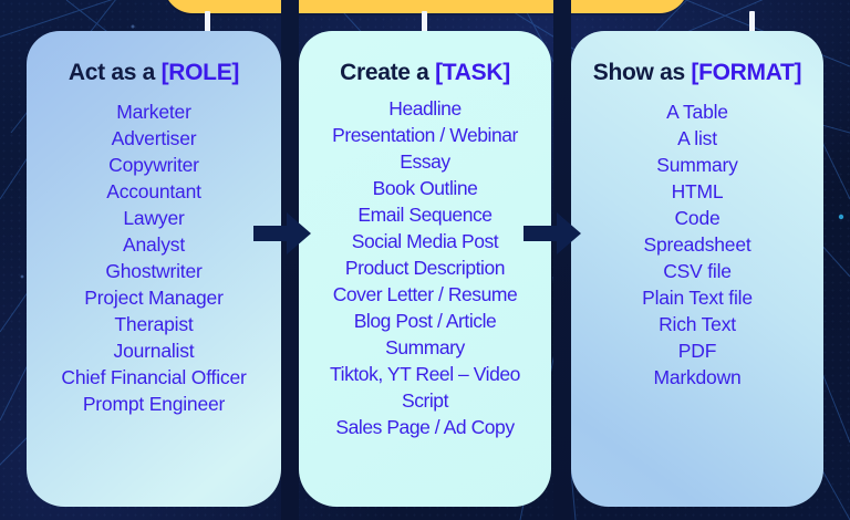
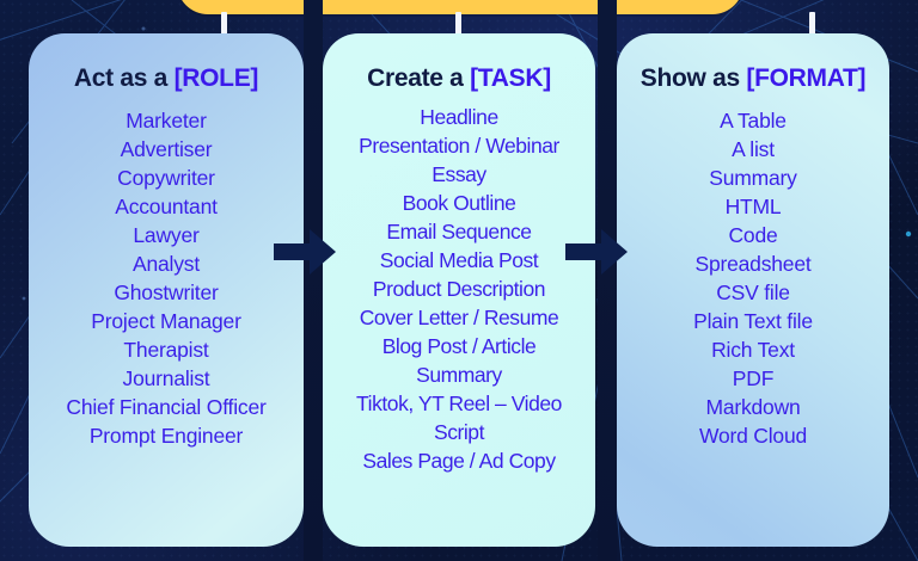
  Act as a [ROLE]
  Marketer
  Advertiser
  Copywriter
  Accountant
  Lawyer
  Analyst
  Ghostwriter
  Project Manager
  Therapist
  Journalist
  Chief Financial Officer
  Prompt Engineer
  Create a [TASK]
  Headline
  Presentation / Webinar
  Essay
  Book Outline
  Email Sequence
  Social Media Post
  Product Description
  Cover Letter / Resume
  Blog Post / Article
  Summary
  Tiktok, YT Reel – Video
  Script
  Sales Page / Ad Copy
  Show as [FORMAT]
  A Table
  A list
  Summary
  HTML
  Code
  Spreadsheet
  CSV file
  Plain Text file
  Rich Text
  PDF
  Markdown
+ Word Cloud
